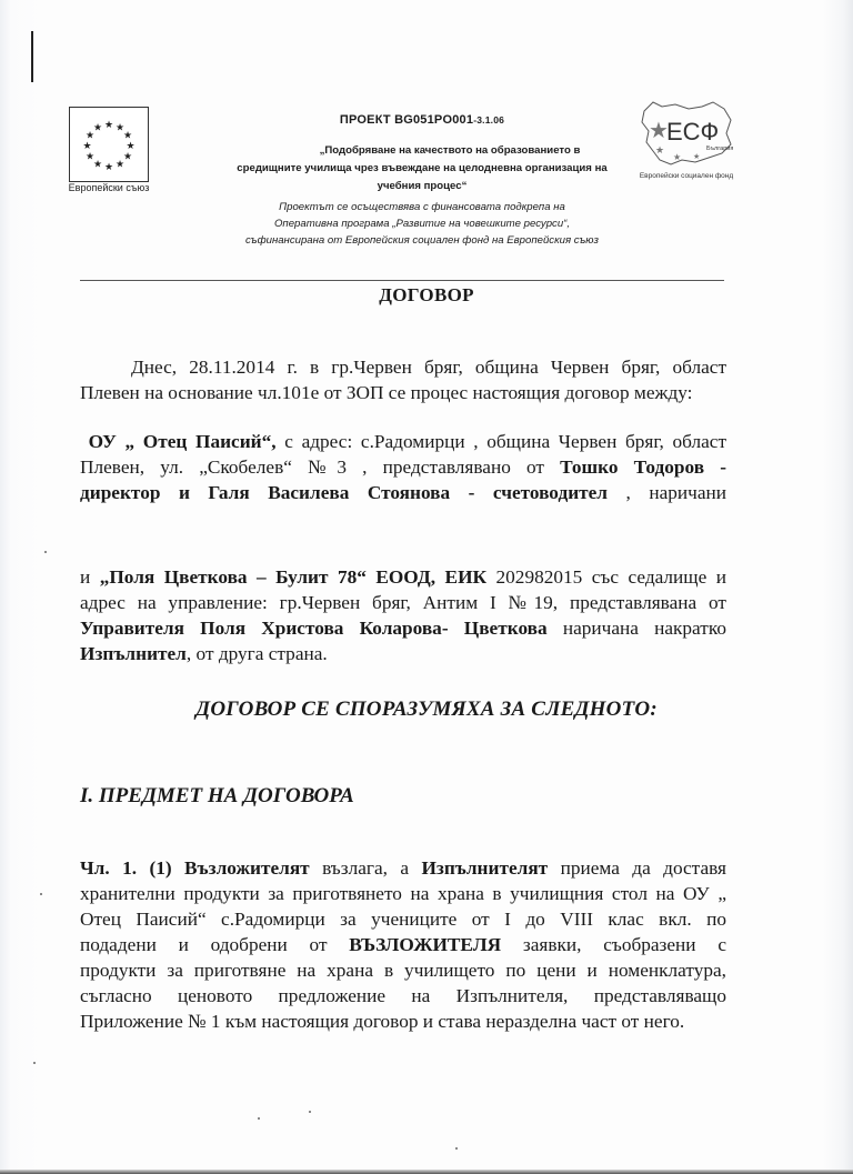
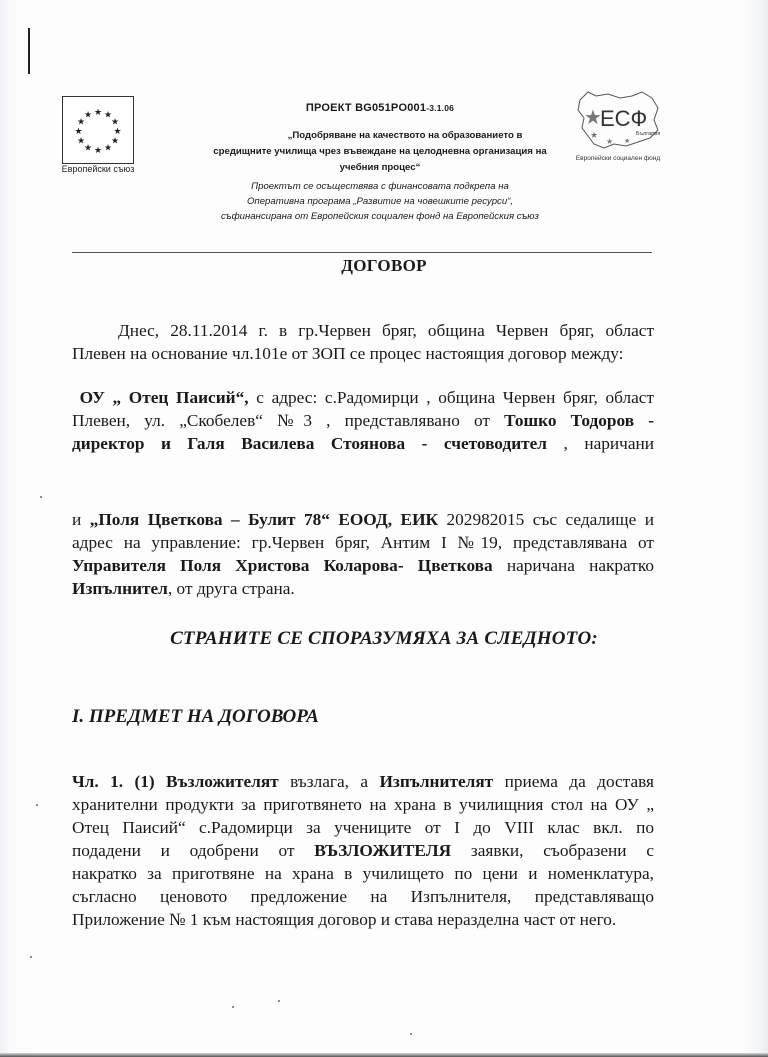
  ★
  ★
  ★
  ★
  ★
  ★
  ★
  ★
  ★
  ★
  ★
  ★
  Европейски съюз
  ★
  ЕСФ
  ★
  ★
  ★
  ПРОЕКТ BG051PO001-3.1.06
  „Подобряване на качеството на образованието в
  средищните училища чрез въвеждане на целодневна организация на
  учебния процес“
  Проектът се осъществява с финансовата подкрепа на
  Оперативна програма „Развитие на човешките ресурси“,
  съфинансирана от Европейския социален фонд на Европейския съюз
  ДОГОВОР
  Днес, 28.11.2014 г. в гр.Червен бряг, община Червен бряг, област
  Плевен на основание чл.101е от ЗОП се процес настоящия договор между:
  ОУ „ Отец Паисий“, с адрес: с.Радомирци , община Червен бряг, област
  Плевен, ул. „Скобелев“ №3 , представлявано от Тошко Тодоров -
  директор и Галя Василева Стоянова - счетоводител , наричани
  и „Поля Цветкова – Булит 78“ ЕООД, ЕИК 202982015 със седалище и
  адрес на управление: гр.Червен бряг, Антим I №19, представлявана от
  Управителя Поля Христова Коларова- Цветкова наричана накратко
  Изпълнител, от друга страна.
- ДОГОВОР СЕ СПОРАЗУМЯХА ЗА СЛЕДНОТО:
+ СТРАНИТЕ СЕ СПОРАЗУМЯХА ЗА СЛЕДНОТО:
  I. ПРЕДМЕТ НА ДОГОВОРА
  Чл. 1. (1) Възложителят възлага, а Изпълнителят приема да доставя
  хранителни продукти за приготвянето на храна в училищния стол на ОУ „
  Отец Паисий“ с.Радомирци за учениците от I до VIII клас вкл. по
  подадени и одобрени от ВЪЗЛОЖИТЕЛЯ заявки, съобразени с
- продукти за приготвяне на храна в училището по цени и номенклатура,
+ накратко за приготвяне на храна в училището по цени и номенклатура,
  съгласно ценовото предложение на Изпълнителя, представляващо
  Приложение № 1 към настоящия договор и става неразделна част от него.
